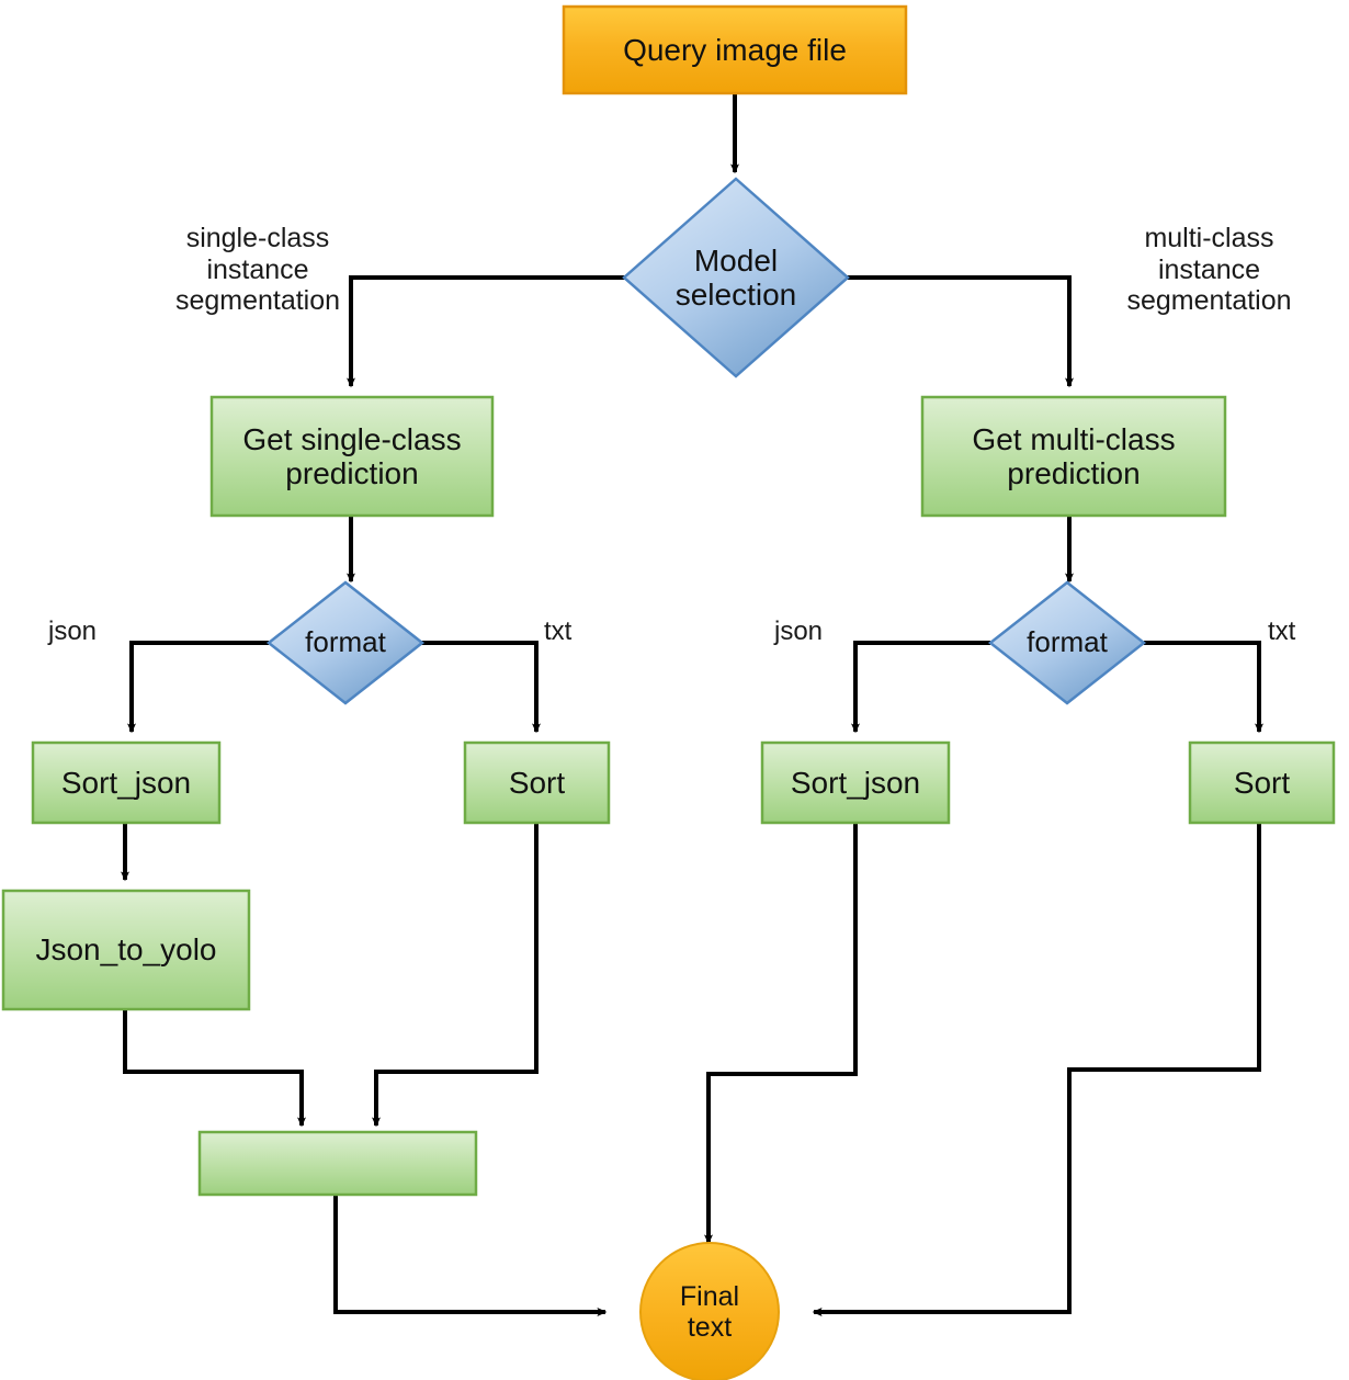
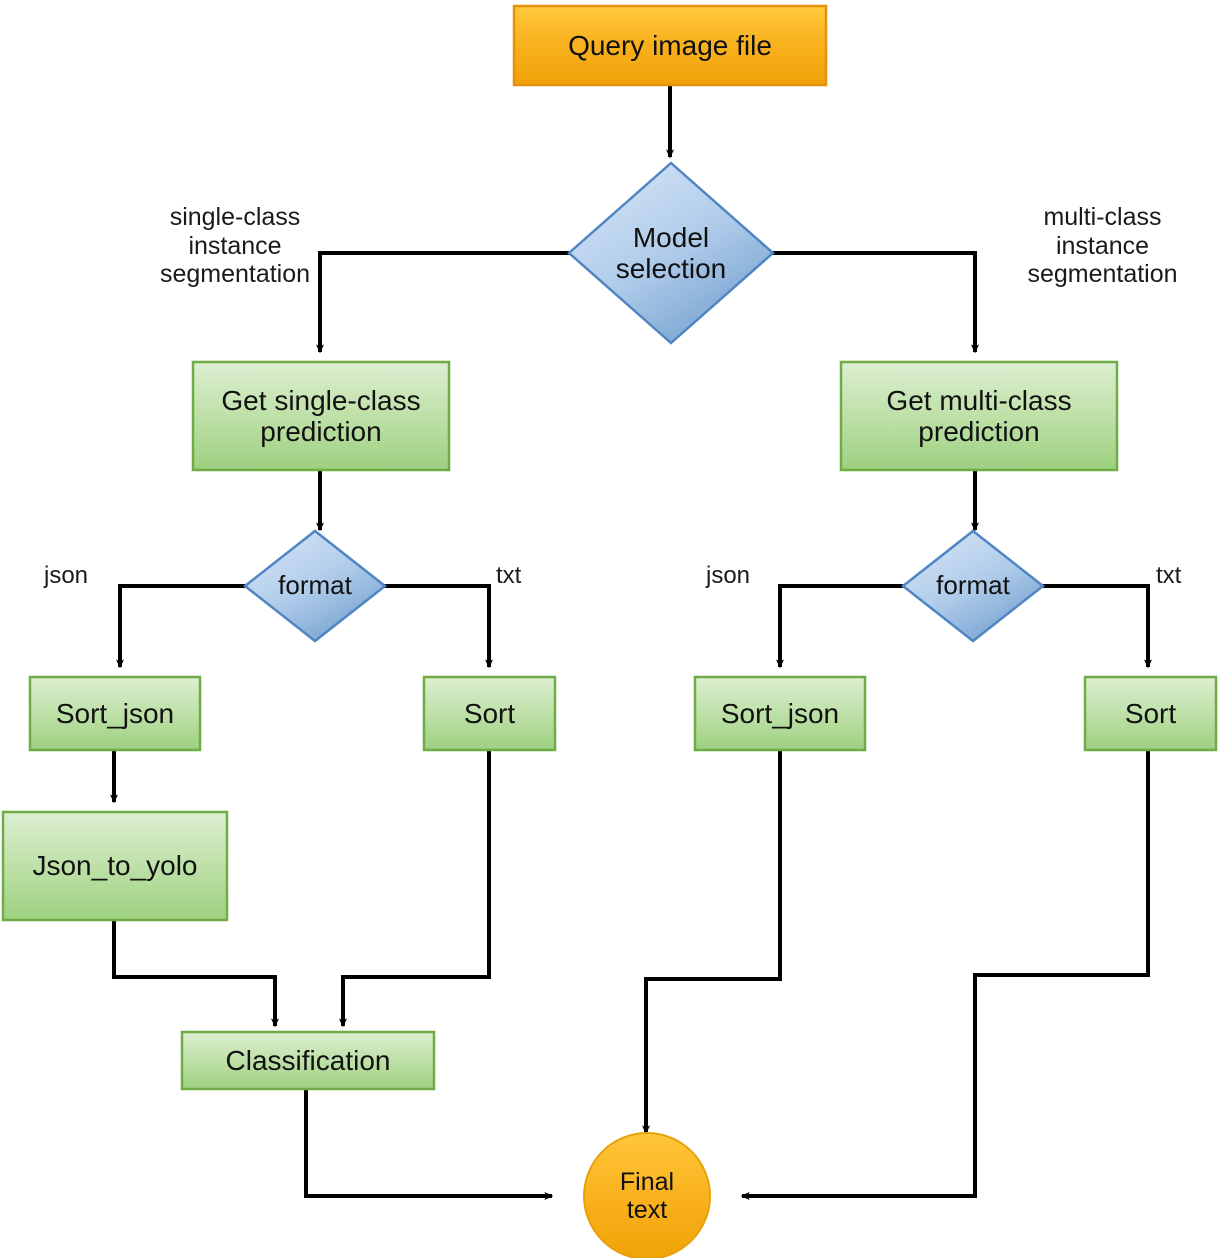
  Query image file
  Model
  selection
  Get single-class
  prediction
  Get multi-class
  prediction
  format
  format
  Sort_json
  Sort
  Sort_json
  Sort
  Json_to_yolo
+ Classification
  Final
  text
  single-class
  instance
  segmentation
  multi-class
  instance
  segmentation
  json
  txt
  json
  txt
